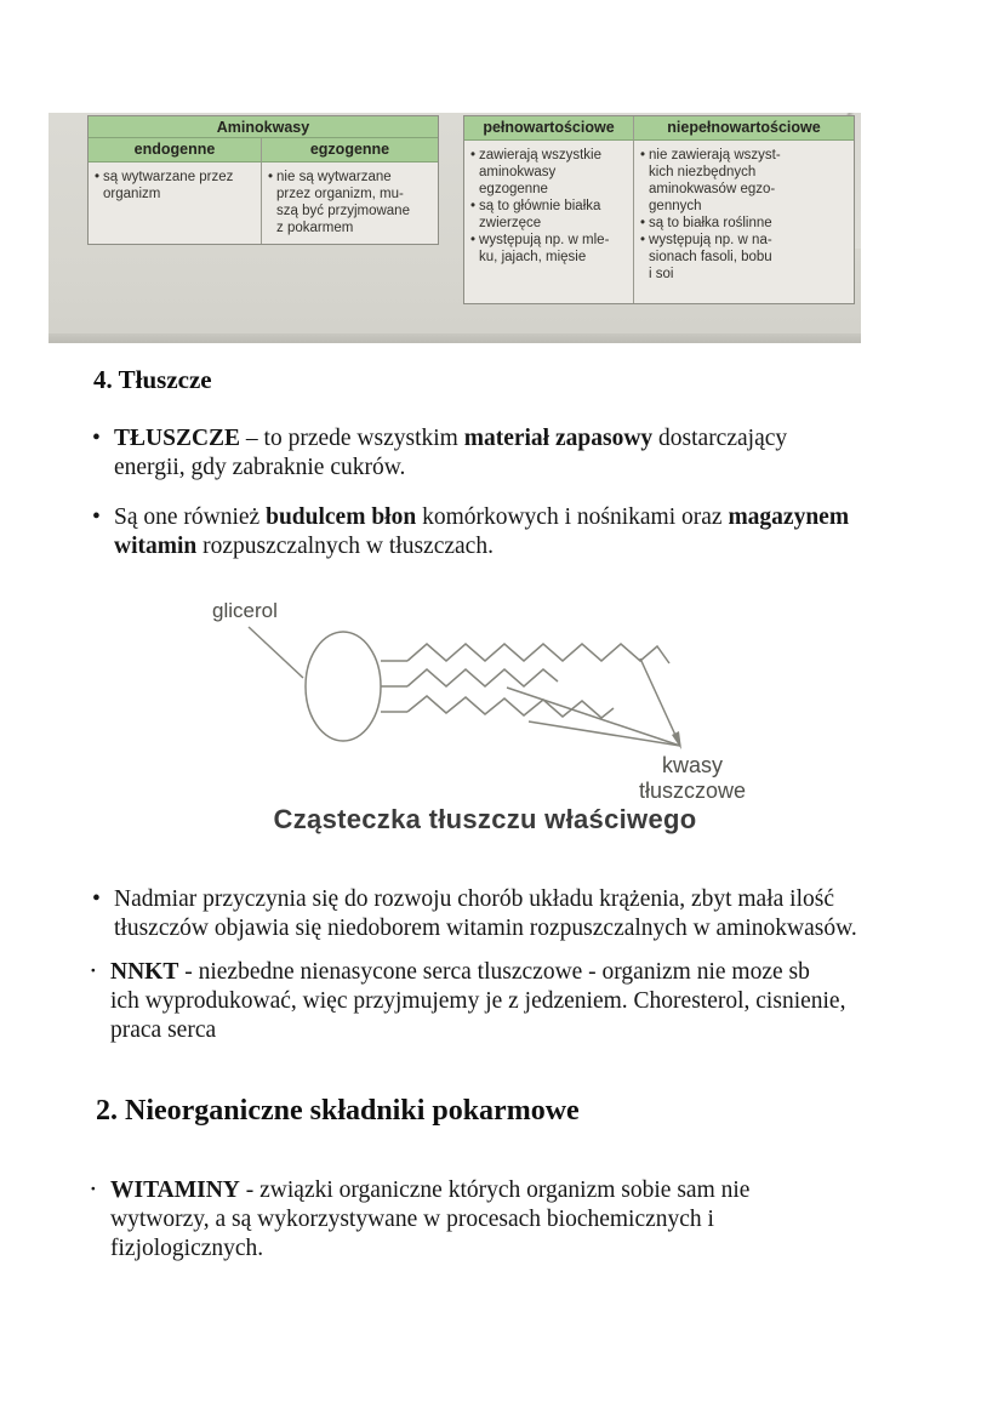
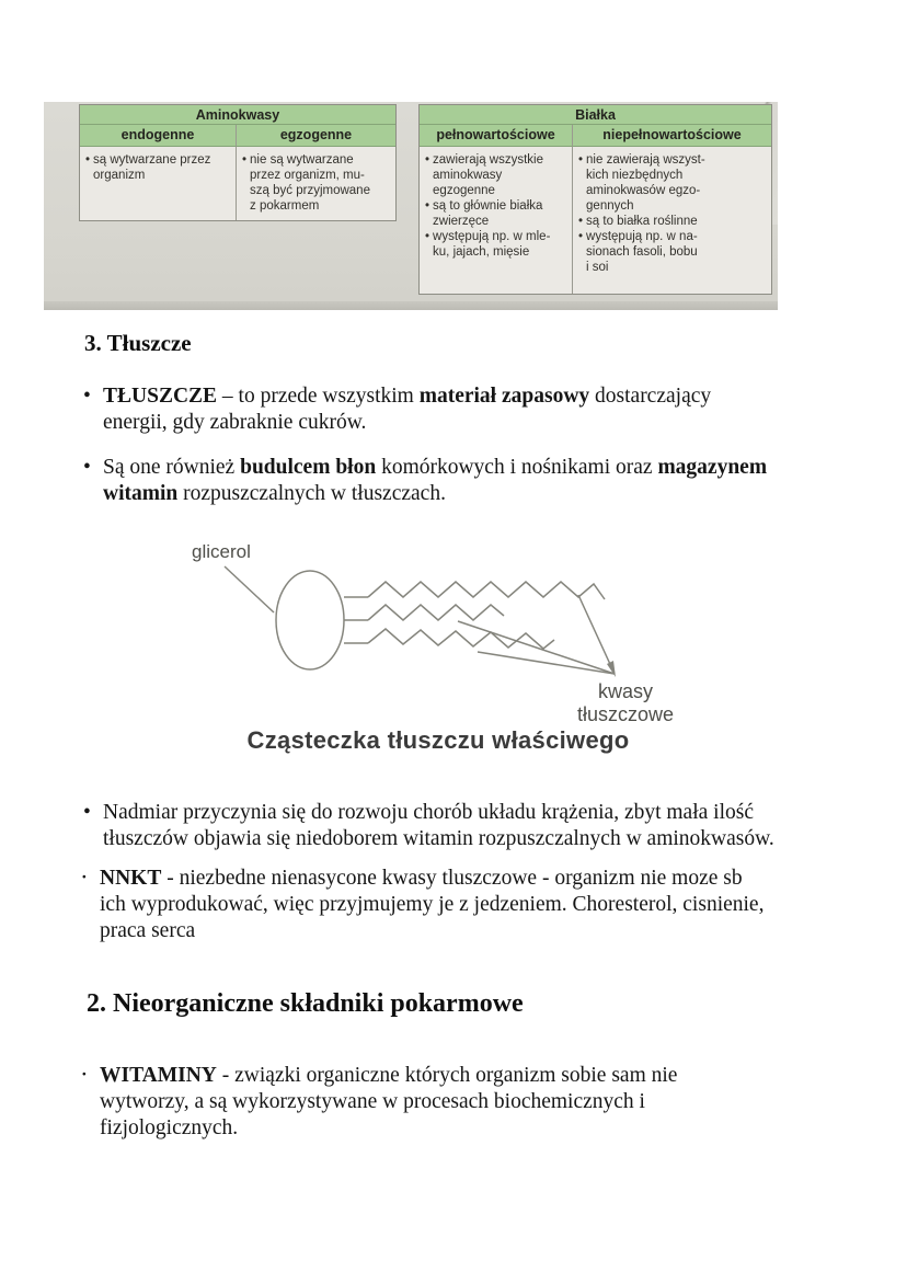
  Aminokwasy
  endogenne
  egzogenne
  •
  są wytwarzane przez
  organizm
  •
  nie są wytwarzane
  przez organizm, mu-
  szą być przyjmowane
  z pokarmem
+ Białka
  pełnowartościowe
  niepełnowartościowe
  •
  zawierają wszystkie
  aminokwasy
  egzogenne
  •
  są to głównie białka
  zwierzęce
  •
  występują np. w mle-
  ku, jajach, mięsie
  •
  nie zawierają wszyst-
  kich niezbędnych
  aminokwasów egzo-
  gennych
  •
  są to białka roślinne
  •
  występują np. w na-
  sionach fasoli, bobu
  i soi
- 4. Tłuszcze
+ 3. Tłuszcze
  •
  TŁUSZCZE – to przede wszystkim materiał zapasowy dostarczający
  energii, gdy zabraknie cukrów.
  •
  Są one również budulcem błon komórkowych i nośnikami oraz magazynem
  witamin rozpuszczalnych w tłuszczach.
  glicerol
  kwasy
  tłuszczowe
  Cząsteczka tłuszczu właściwego
  •
  Nadmiar przyczynia się do rozwoju chorób układu krążenia, zbyt mała ilość
  tłuszczów objawia się niedoborem witamin rozpuszczalnych w aminokwasów.
  ·
- NNKT - niezbedne nienasycone serca tluszczowe - organizm nie moze sb
+ NNKT - niezbedne nienasycone kwasy tluszczowe - organizm nie moze sb
  ich wyprodukować, więc przyjmujemy je z jedzeniem. Choresterol, cisnienie,
  praca serca
  2. Nieorganiczne składniki pokarmowe
  ·
  WITAMINY - związki organiczne których organizm sobie sam nie
  wytworzy, a są wykorzystywane w procesach biochemicznych i
  fizjologicznych.
